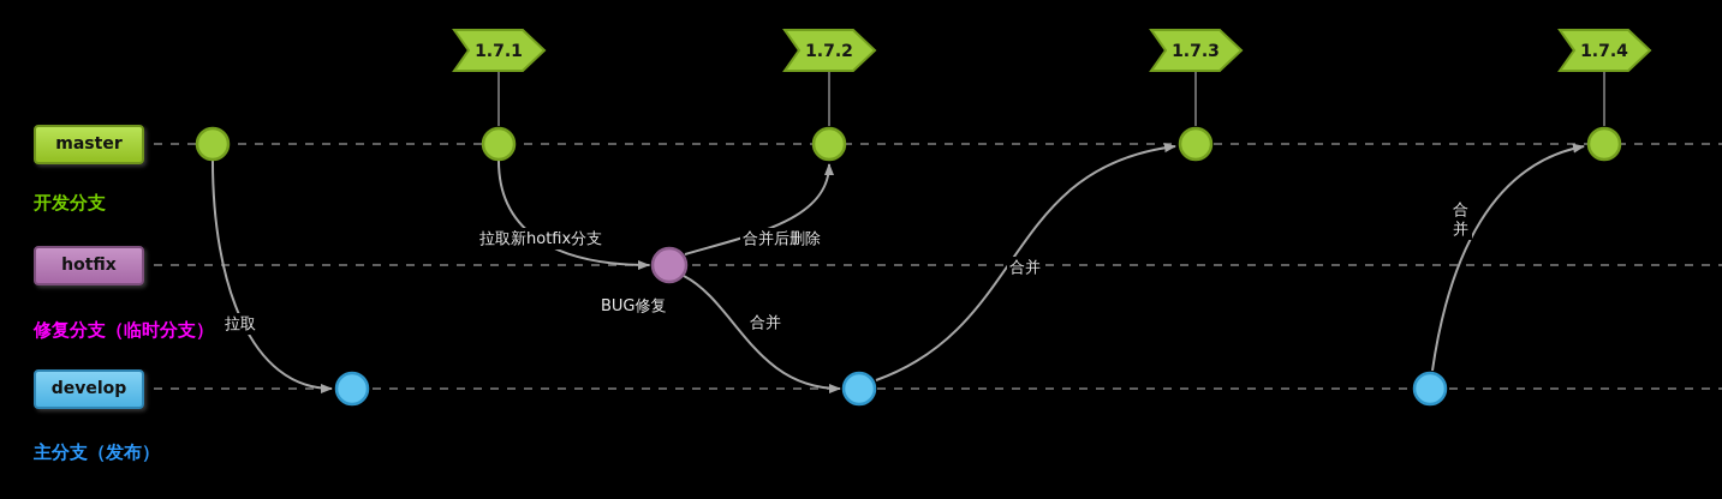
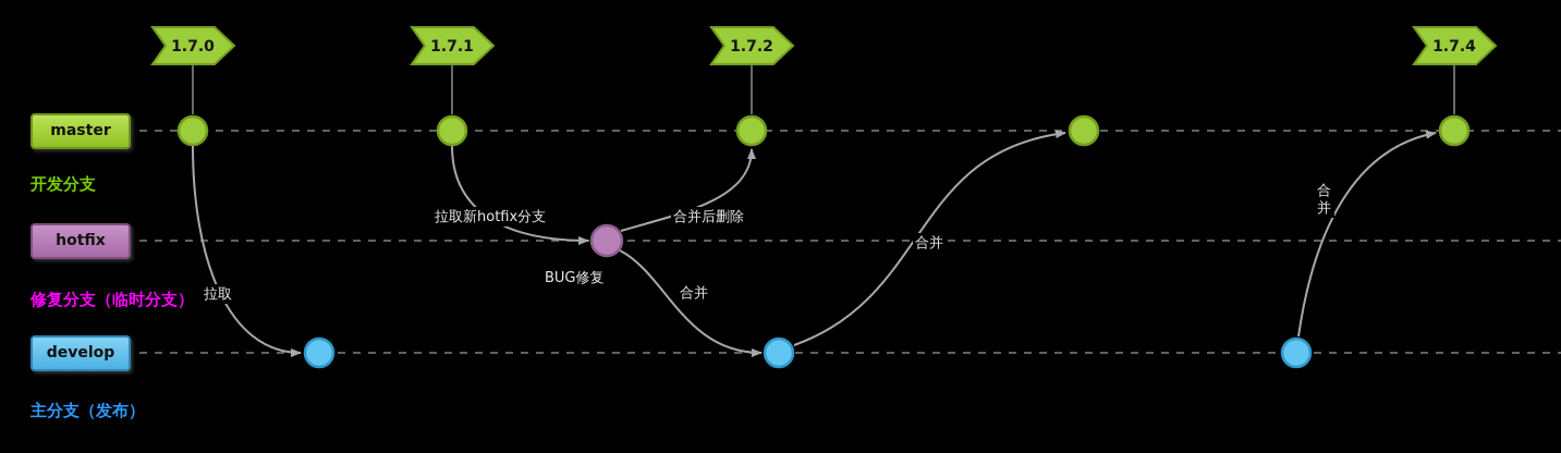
+ 1.7.0
  1.7.1
  1.7.2
- 1.7.3
  1.7.4
  master
  hotfix
  develop
  开发分支
  修复分支（临时分支）
  主分支（发布）
  拉取
  拉取新hotfix分支
  BUG修复
  合并后删除
  合并
  合并
  合并
